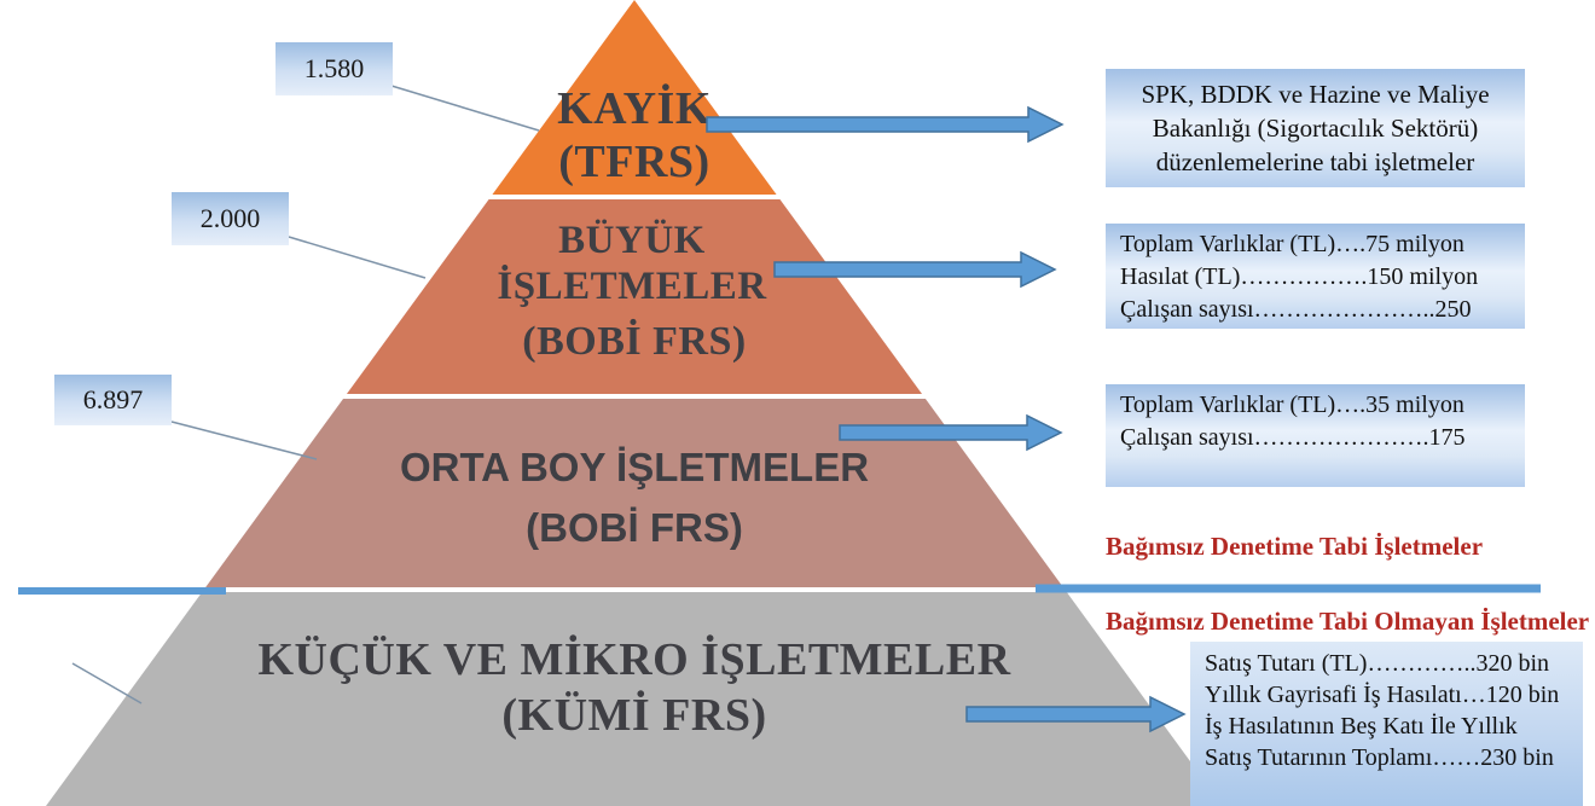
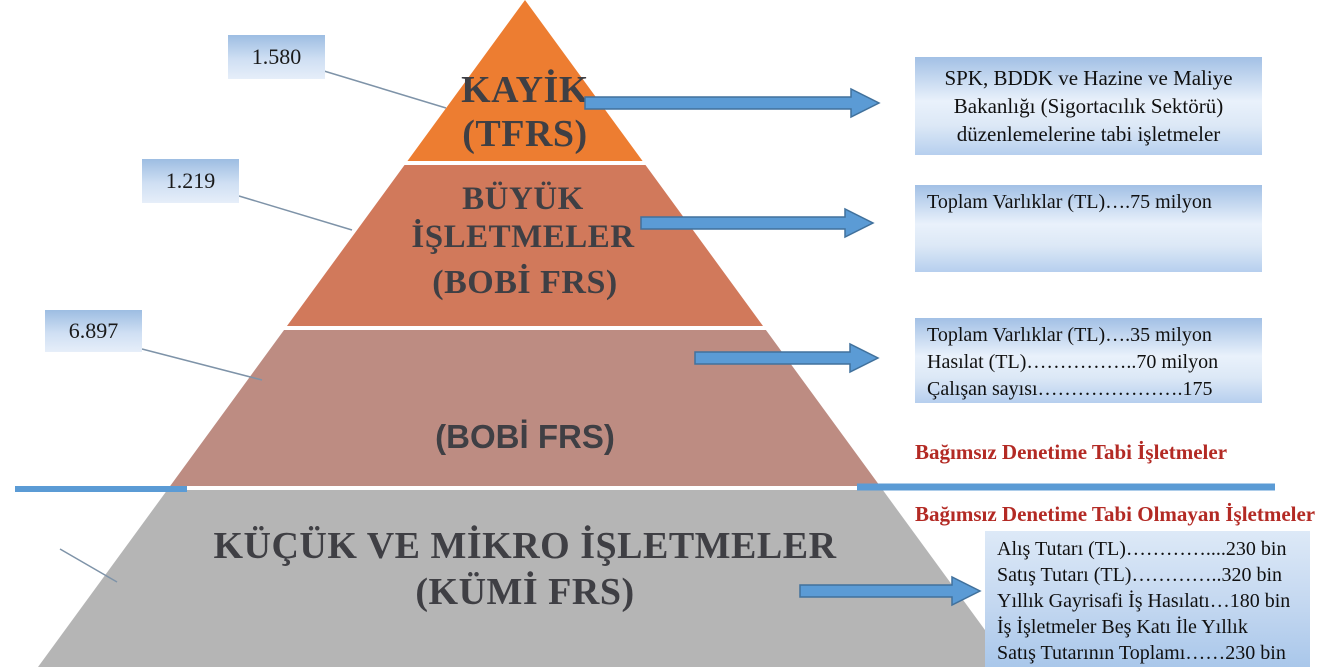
  KAYİK
  (TFRS)
  BÜYÜK İŞLETMELER
  (BOBİ FRS)
- ORTA BOY İŞLETMELER
  (BOBİ FRS)
  KÜÇÜK VE MİKRO İŞLETMELER
  (KÜMİ FRS)
  1.580
- 2.000
+ 1.219
  6.897
  SPK, BDDK ve Hazine ve Maliye Bakanlığı (Sigortacılık Sektörü) düzenlemelerine tabi işletmeler
  Toplam Varlıklar (TL)….75 milyon
- Hasılat (TL)…………….150 milyon
- Çalışan sayısı…………………..250
  Toplam Varlıklar (TL)….35 milyon
+ Hasılat (TL)……………..70 milyon
  Çalışan sayısı………………….175
+ Alış Tutarı (TL)…………....230 bin
  Satış Tutarı (TL)…………..320 bin
- Yıllık Gayrisafi İş Hasılatı…120 bin
+ Yıllık Gayrisafi İş Hasılatı…180 bin
- İş Hasılatının Beş Katı İle Yıllık
+ İş İşletmeler Beş Katı İle Yıllık
  Satış Tutarının Toplamı……230 bin
  Bağımsız Denetime Tabi İşletmeler
  Bağımsız Denetime Tabi Olmayan İşletmeler
